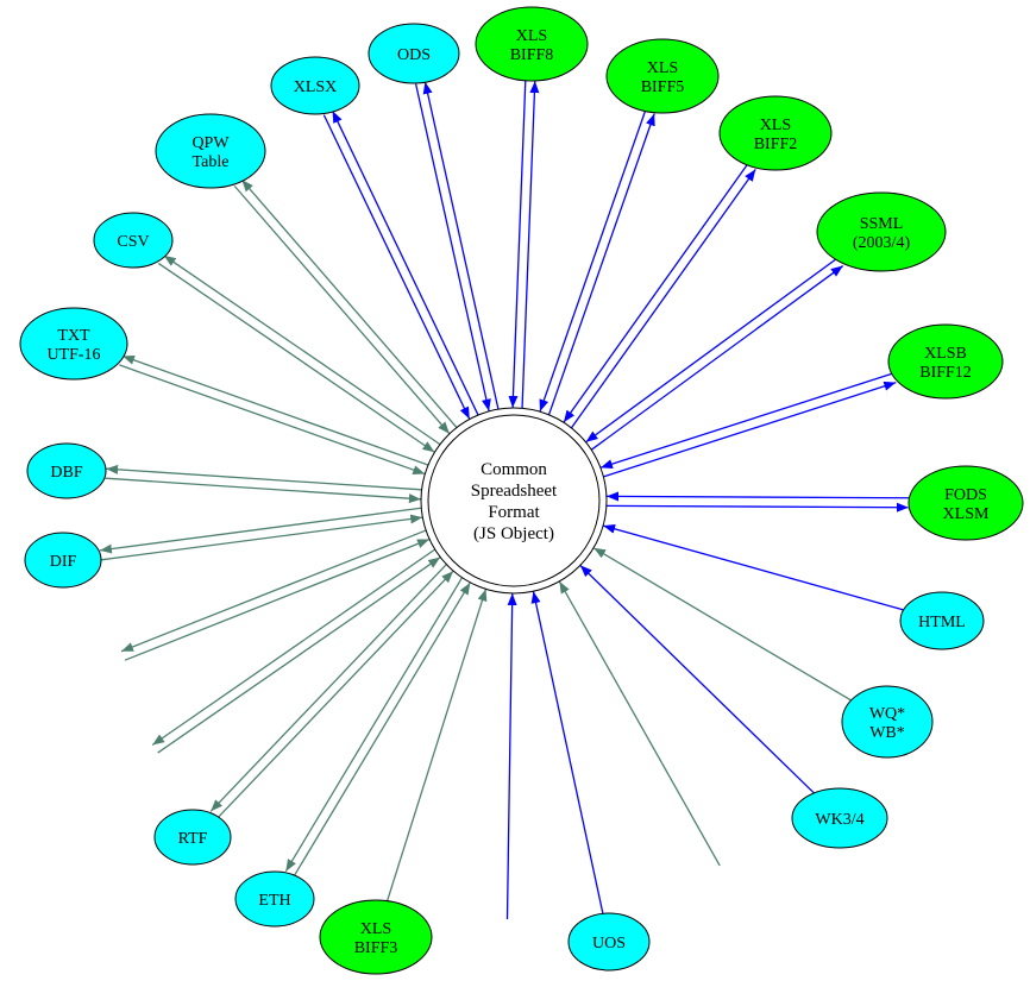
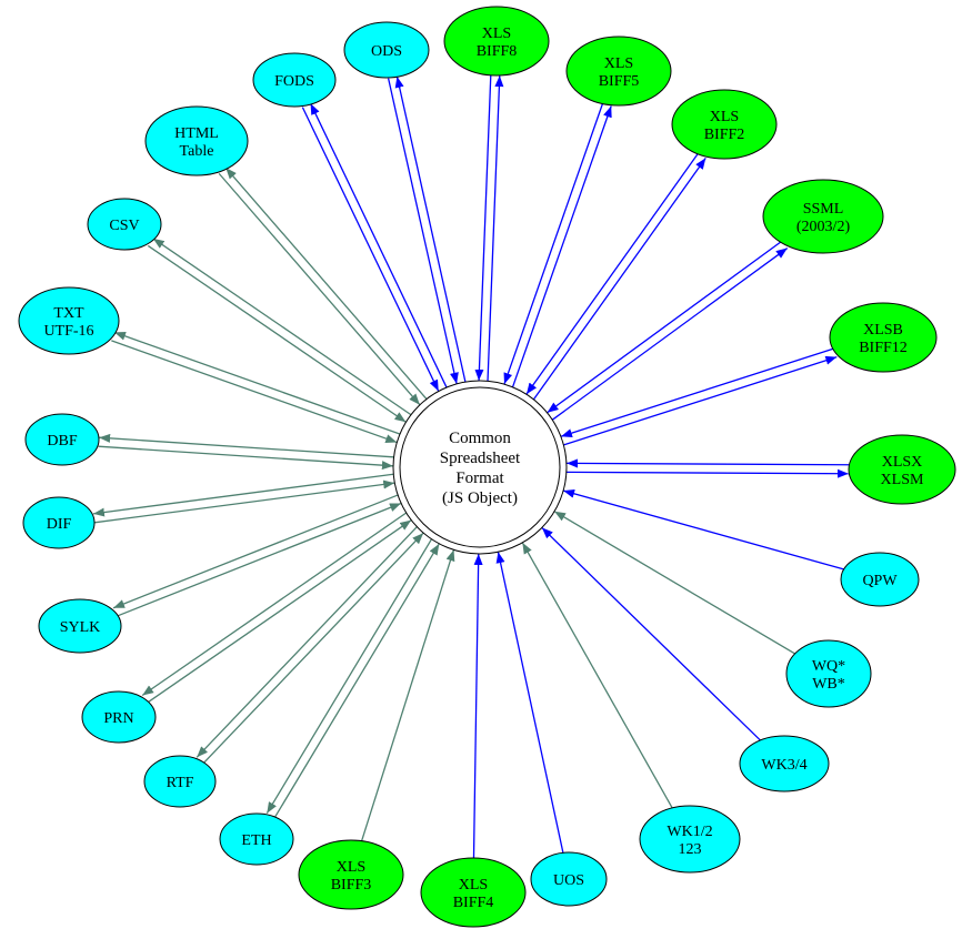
  ODS
  XLS BIFF8
  XLS BIFF5
  XLS BIFF2
- SSML (2003/4)
+ SSML (2003/2)
  XLSB BIFF12
- FODS XLSM
+ XLSX XLSM
- HTML
+ QPW
  WQ* WB*
  WK3/4
+ WK1/2 123
  UOS
+ XLS BIFF4
  XLS BIFF3
  ETH
  RTF
+ PRN
+ SYLK
  DIF
  DBF
  TXT UTF-16
  CSV
- QPW Table
+ HTML Table
- XLSX
+ FODS
  Common Spreadsheet Format (JS Object)
